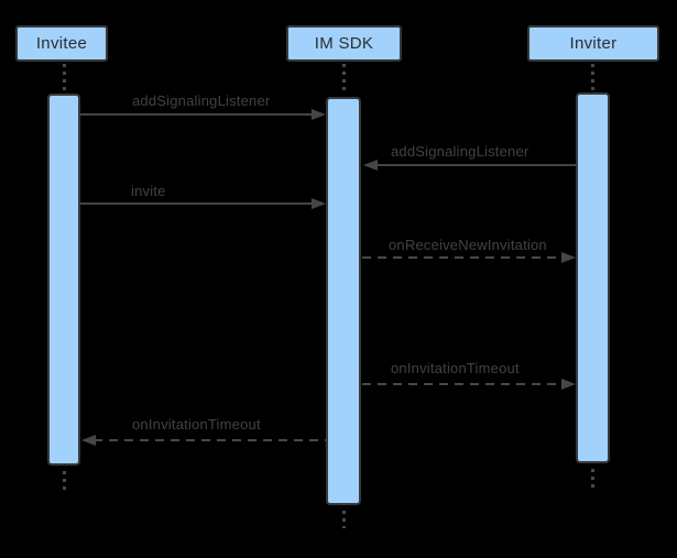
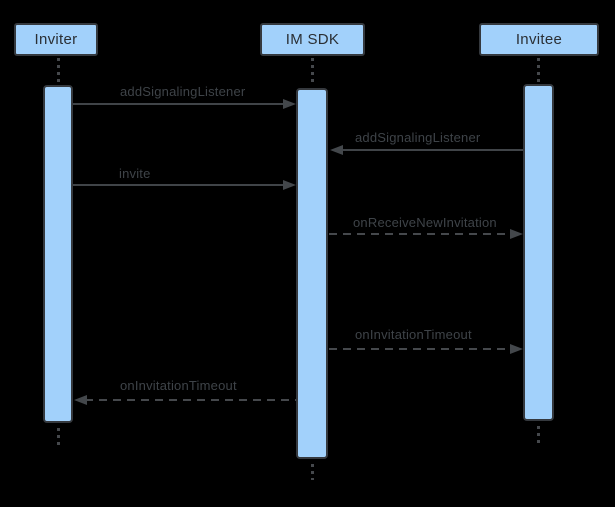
- Invitee
+ Inviter
  IM SDK
- Inviter
+ Invitee
  addSignalingListener
  addSignalingListener
  invite
  onReceiveNewInvitation
  onInvitationTimeout
  onInvitationTimeout
